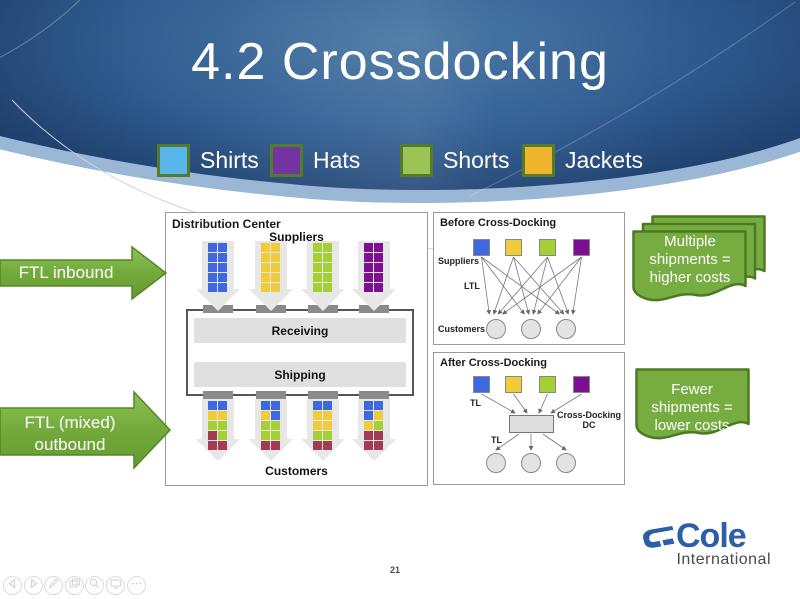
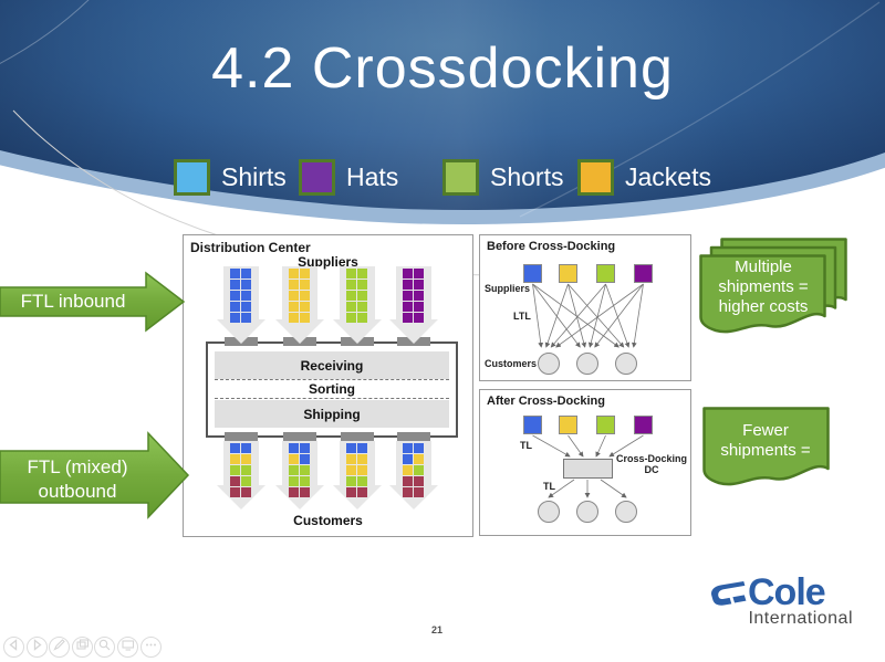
  4.2 Crossdocking
  Shirts
  Hats
  Shorts
  Jackets
  Distribution Center
  Suppliers
  Receiving
+ Sorting
  Shipping
  Customers
  Before Cross-Docking
  Suppliers
  LTL
  Customers
  After Cross-Docking
  TL
  Cross-Docking
  DC
  TL
  FTL inbound
  FTL (mixed)
  outbound
  Multiple
  shipments =
  higher costs
  Fewer
  shipments =
- lower costs
  21
  Cole
  International
